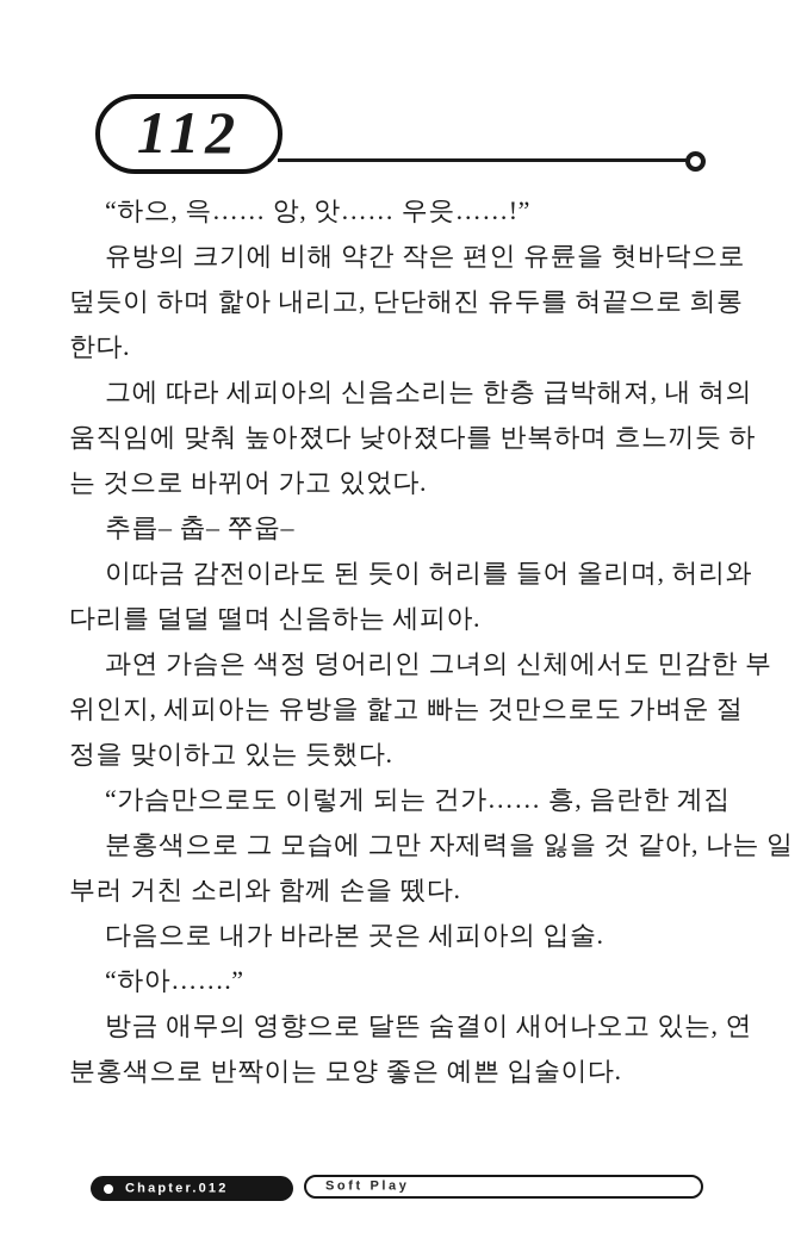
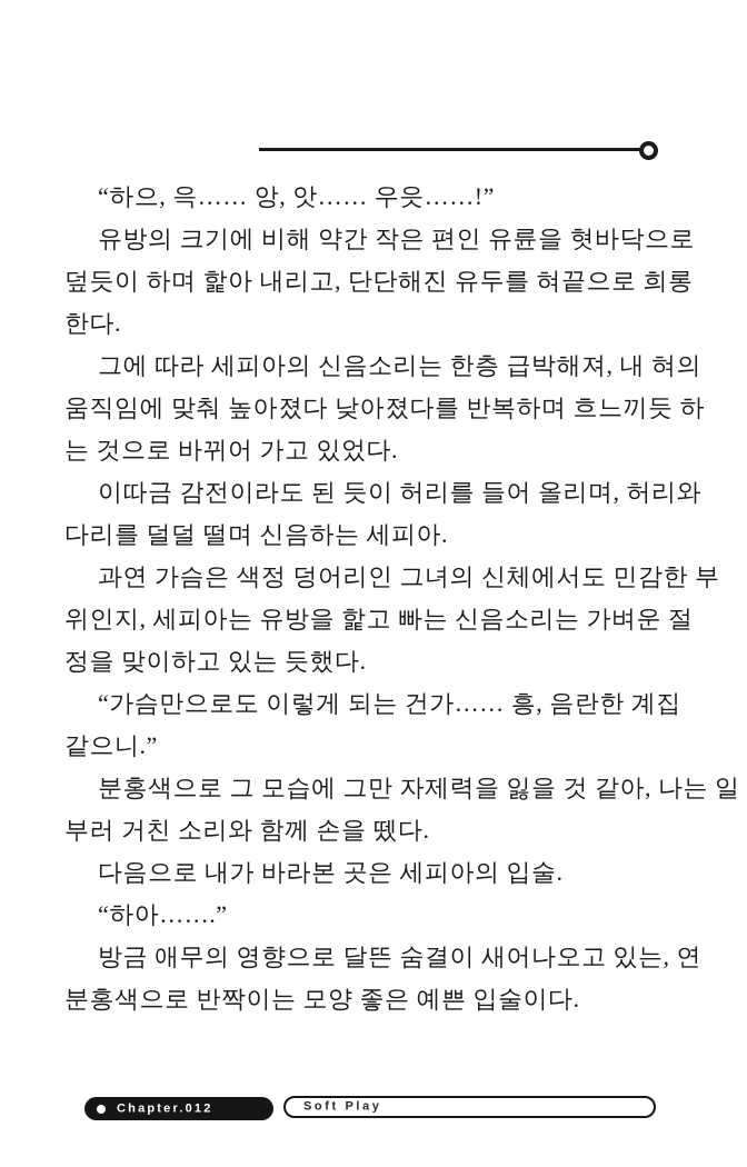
- 112
  “하으, 윽…… 앙, 앗…… 우읏……!”
  유방의 크기에 비해 약간 작은 편인 유륜을 혓바닥으로
  덮듯이 하며 핥아 내리고, 단단해진 유두를 혀끝으로 희롱
  한다.
  그에 따라 세피아의 신음소리는 한층 급박해져, 내 혀의
  움직임에 맞춰 높아졌다 낮아졌다를 반복하며 흐느끼듯 하
  는 것으로 바뀌어 가고 있었다.
- 추릅– 춥– 쭈웁–
  이따금 감전이라도 된 듯이 허리를 들어 올리며, 허리와
  다리를 덜덜 떨며 신음하는 세피아.
  과연 가슴은 색정 덩어리인 그녀의 신체에서도 민감한 부
- 위인지, 세피아는 유방을 핥고 빠는 것만으로도 가벼운 절
+ 위인지, 세피아는 유방을 핥고 빠는 신음소리는 가벼운 절
  정을 맞이하고 있는 듯했다.
  “가슴만으로도 이렇게 되는 건가…… 흥, 음란한 계집
+ 같으니.”
  분홍색으로 그 모습에 그만 자제력을 잃을 것 같아, 나는 일
  부러 거친 소리와 함께 손을 뗐다.
  다음으로 내가 바라본 곳은 세피아의 입술.
  “하아…….”
  방금 애무의 영향으로 달뜬 숨결이 새어나오고 있는, 연
  분홍색으로 반짝이는 모양 좋은 예쁜 입술이다.
  Chapter.012
  Soft Play
